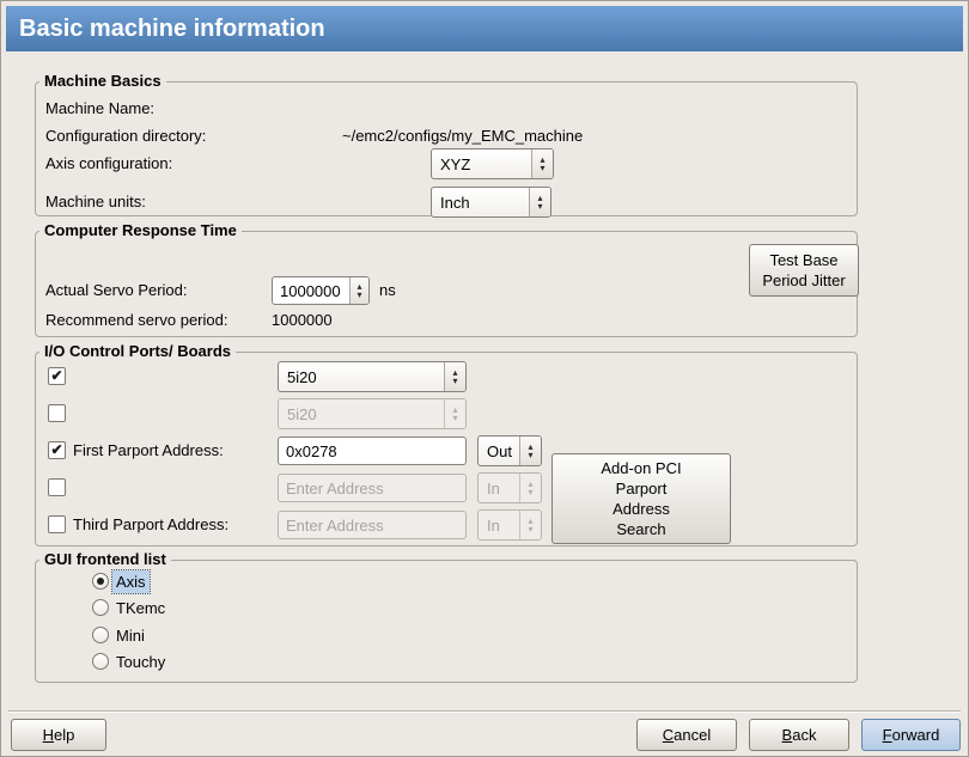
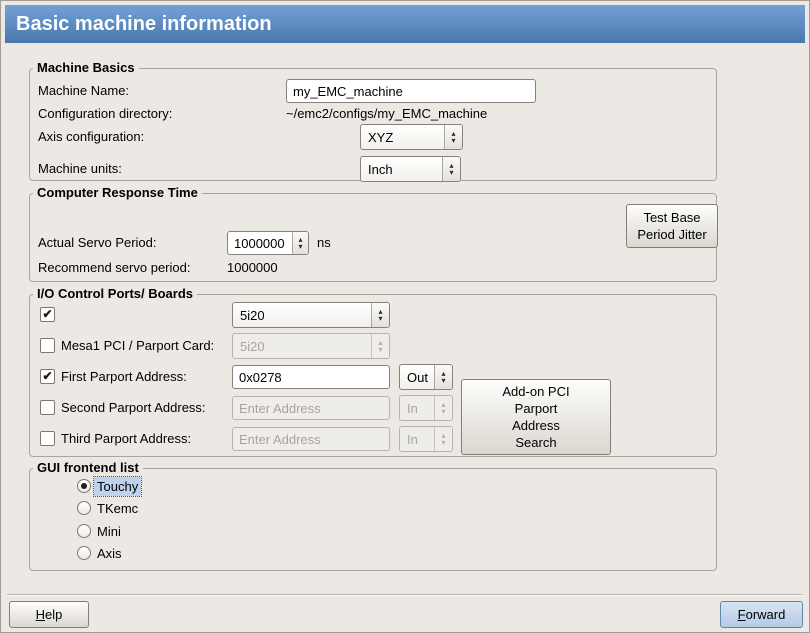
  Basic machine information
  Machine Basics
  Machine Name:
+ my_EMC_machine
  Configuration directory:
  ~/emc2/configs/my_EMC_machine
  Axis configuration:
  XYZ
  ▴
  ▾
  Machine units:
  Inch
  ▴
  ▾
  Computer Response Time
  Test Base
  Period Jitter
  Actual Servo Period:
  1000000
  ▴
  ▾
  ns
  Recommend servo period:
  1000000
  I/O Control Ports/ Boards
  ✔
  5i20
  ▴
  ▾
+ Mesa1 PCI / Parport Card:
  5i20
  ▴
  ▾
  ✔
  First Parport Address:
  0x0278
  Out
  ▴
  ▾
+ Second Parport Address:
  Enter Address
  In
  ▴
  ▾
  Third Parport Address:
  Enter Address
  In
  ▴
  ▾
  Add-on PCI
  Parport
  Address
  Search
  GUI frontend list
- Axis
+ Touchy
  TKemc
  Mini
- Touchy
+ Axis
  Help
- Cancel
- Back
  Forward
